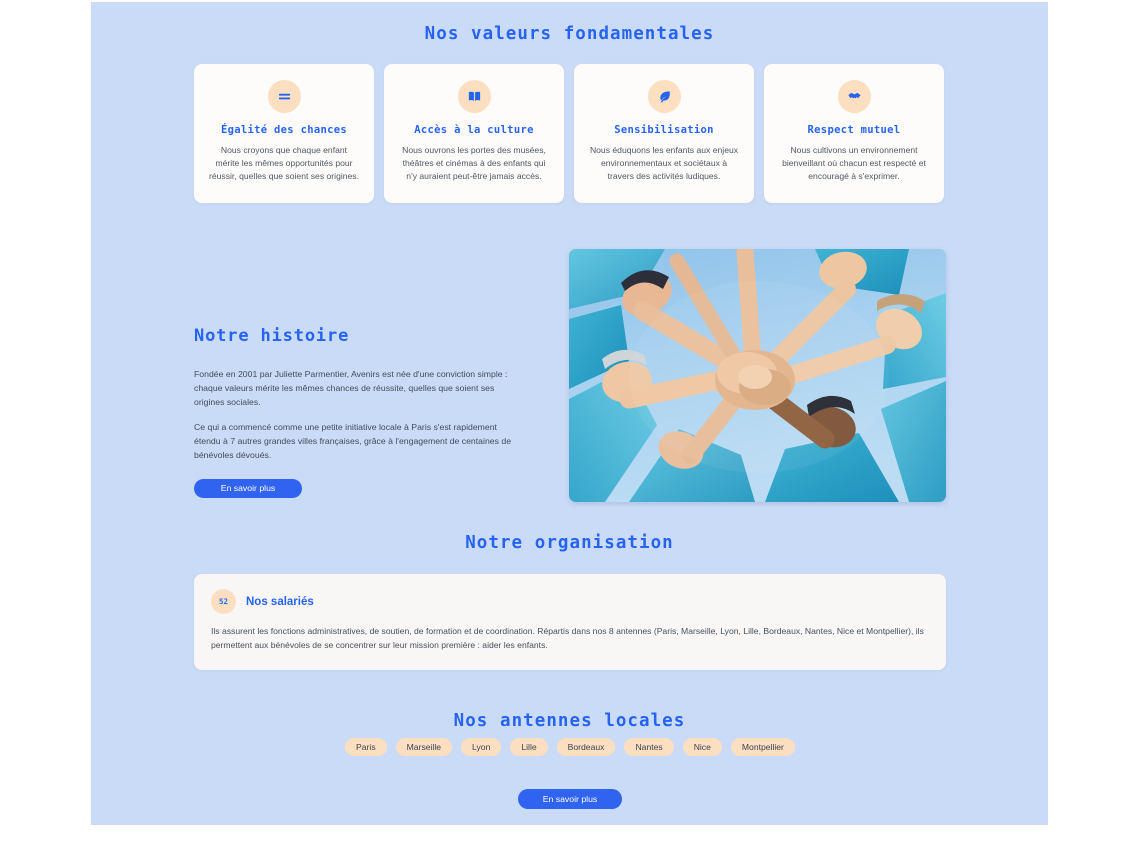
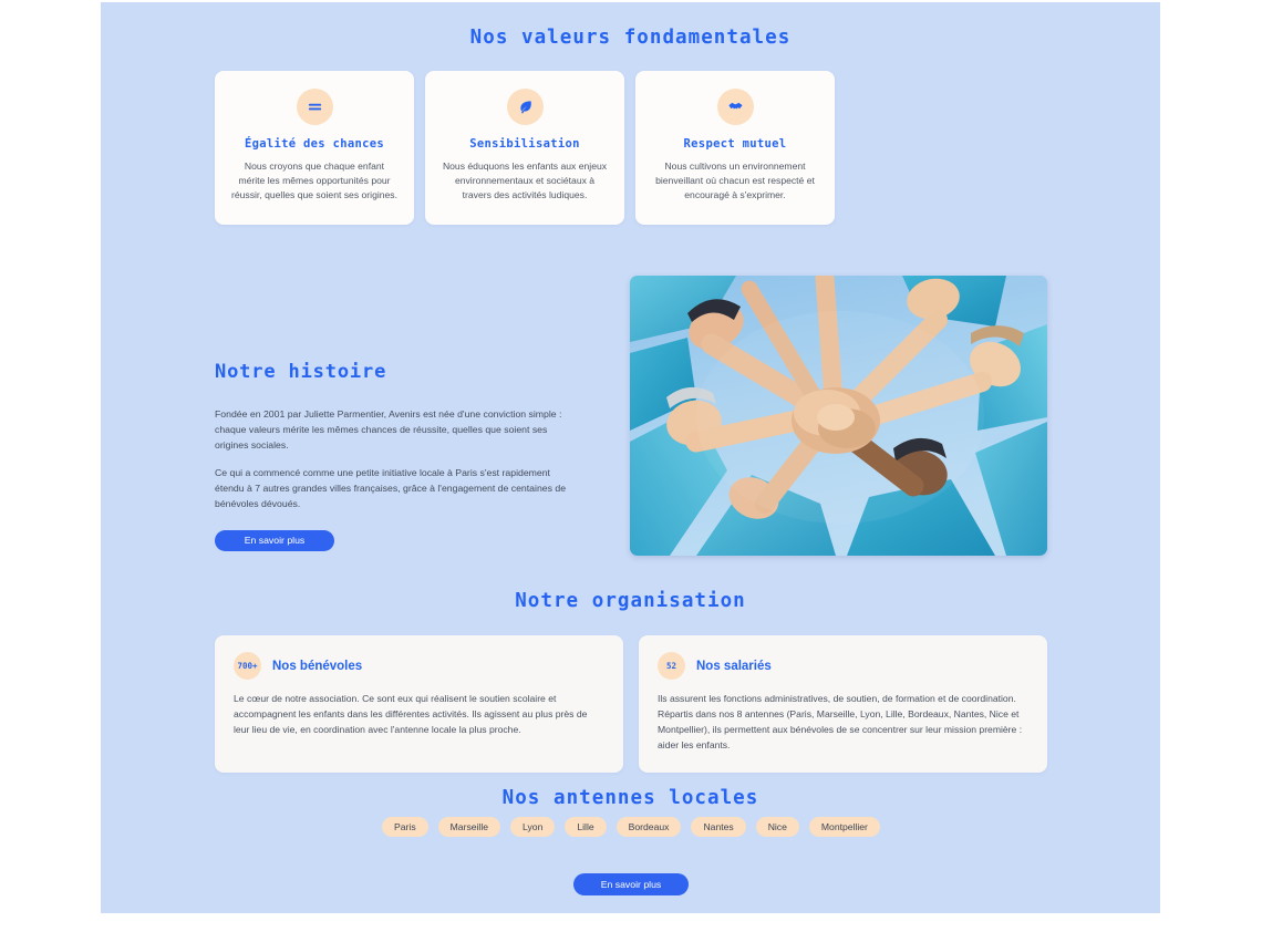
  Nos valeurs fondamentales
  Égalité des chances
  Nous croyons que chaque enfant mérite les mêmes opportunités pour réussir, quelles que soient ses origines.
- Accès à la culture
- Nous ouvrons les portes des musées, théâtres et cinémas à des enfants qui n'y auraient peut-être jamais accès.
  Sensibilisation
  Nous éduquons les enfants aux enjeux environnementaux et sociétaux à travers des activités ludiques.
  Respect mutuel
  Nous cultivons un environnement bienveillant où chacun est respecté et encouragé à s'exprimer.
  Notre histoire
  Fondée en 2001 par Juliette Parmentier, Avenirs est née d'une conviction simple : chaque valeurs mérite les mêmes chances de réussite, quelles que soient ses origines sociales.
  Ce qui a commencé comme une petite initiative locale à Paris s'est rapidement étendu à 7 autres grandes villes françaises, grâce à l'engagement de centaines de bénévoles dévoués.
  En savoir plus
  Notre organisation
+ 700+
+ Nos bénévoles
+ Le cœur de notre association. Ce sont eux qui réalisent le soutien scolaire et accompagnent les enfants dans les différentes activités. Ils agissent au plus près de leur lieu de vie, en coordination avec l'antenne locale la plus proche.
  52
  Nos salariés
  Ils assurent les fonctions administratives, de soutien, de formation et de coordination. Répartis dans nos 8 antennes (Paris, Marseille, Lyon, Lille, Bordeaux, Nantes, Nice et Montpellier), ils permettent aux bénévoles de se concentrer sur leur mission première : aider les enfants.
  Nos antennes locales
  Paris
  Marseille
  Lyon
  Lille
  Bordeaux
  Nantes
  Nice
  Montpellier
  En savoir plus
